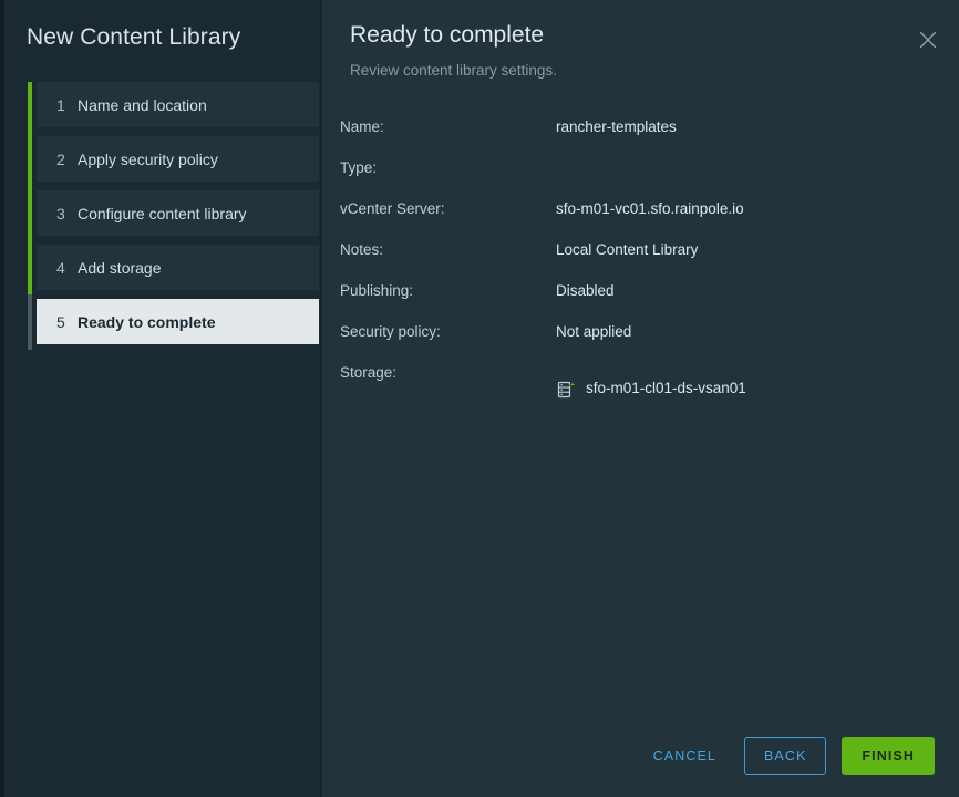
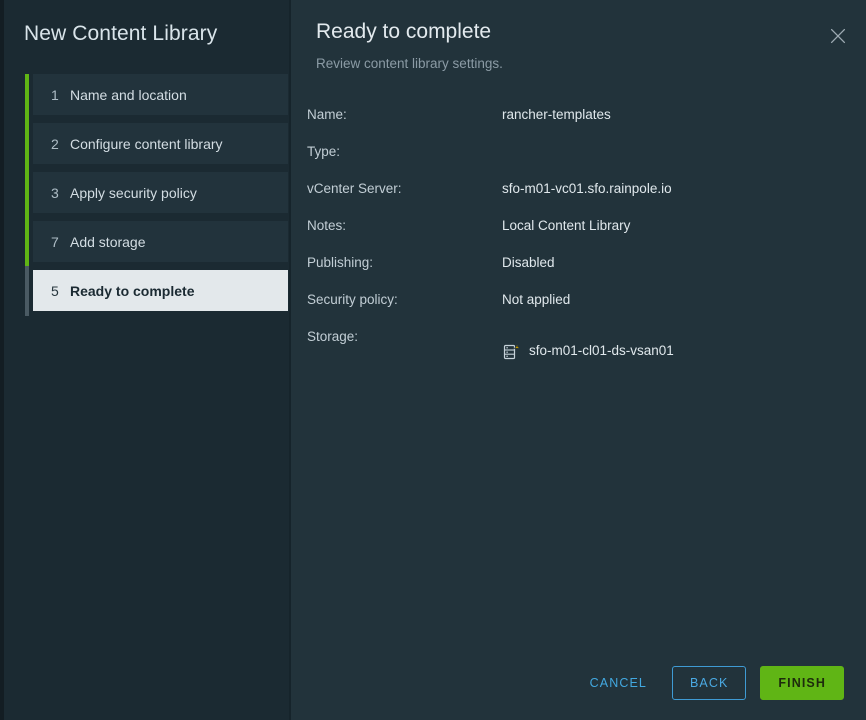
  New Content Library
  1
  Name and location
  2
- Apply security policy
+ Configure content library
  3
- Configure content library
+ Apply security policy
- 4
+ 7
  Add storage
  5
  Ready to complete
  Ready to complete
  Review content library settings.
  Name:
  rancher-templates
  Type:
  vCenter Server:
  sfo-m01-vc01.sfo.rainpole.io
  Notes:
  Local Content Library
  Publishing:
  Disabled
  Security policy:
  Not applied
  Storage:
  sfo-m01-cl01-ds-vsan01
  CANCEL
  BACK
  FINISH
